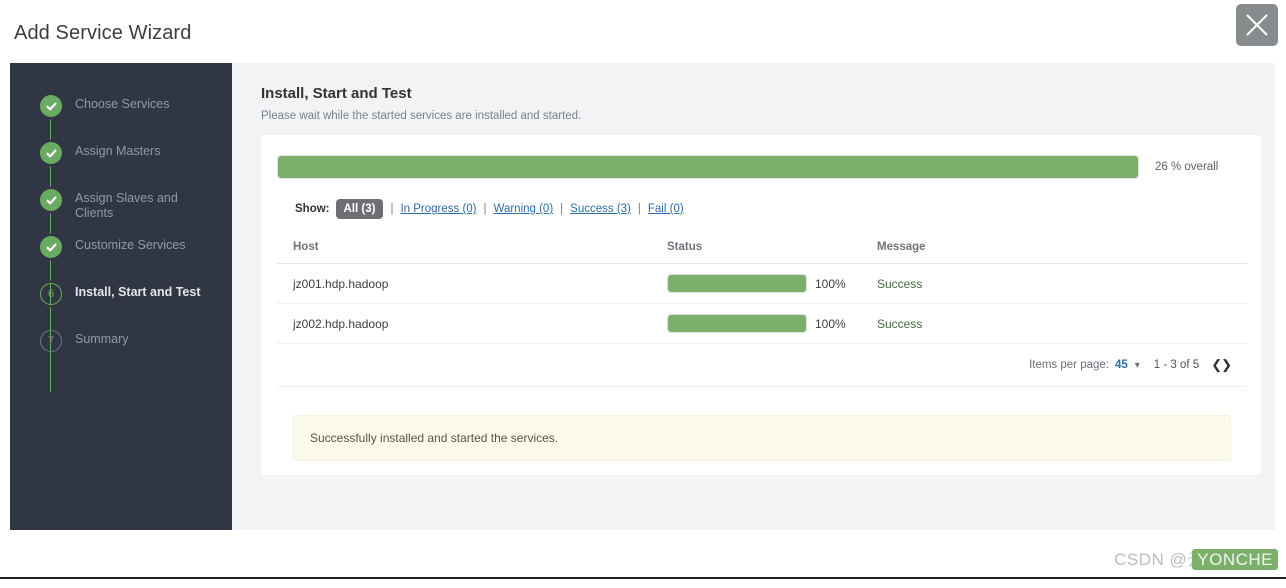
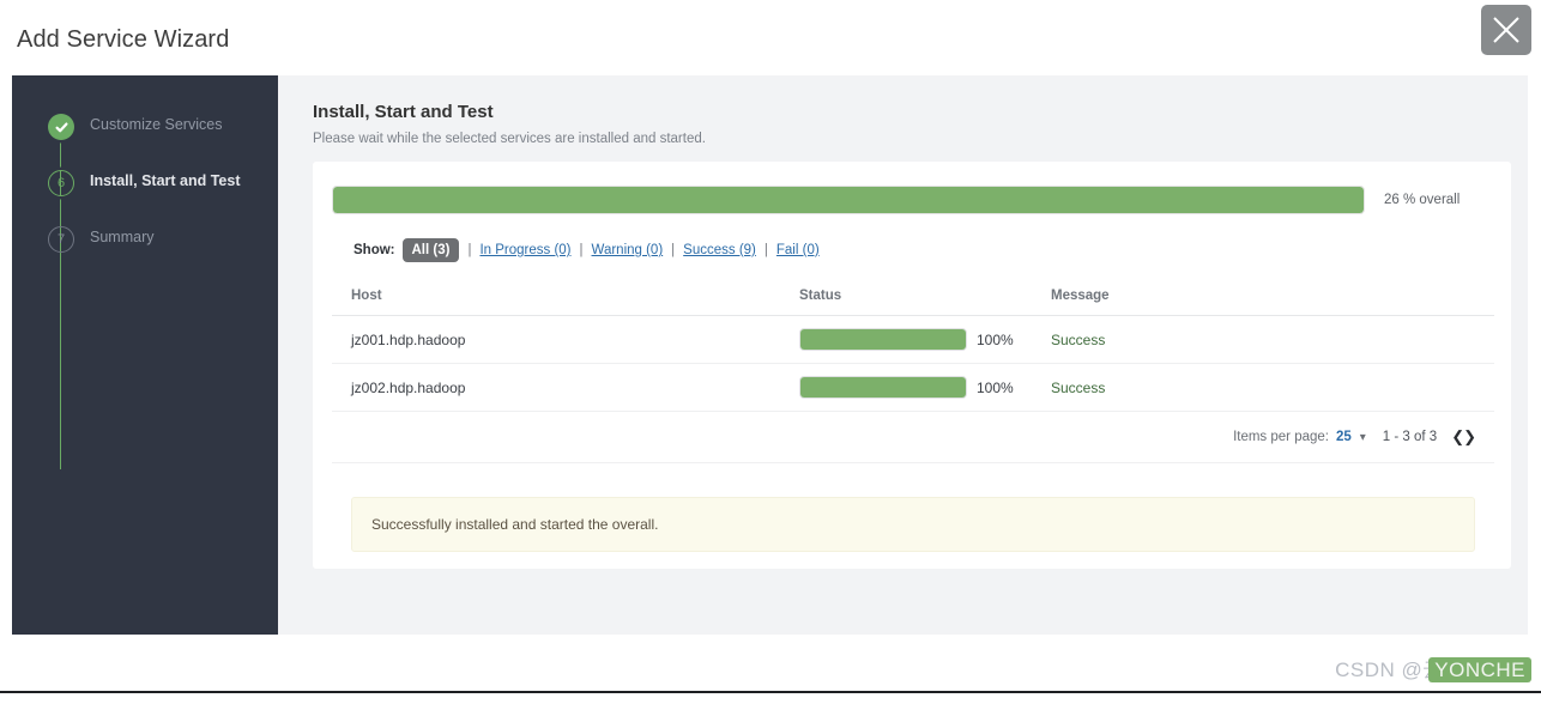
  Add Service Wizard
- Choose Services
- Assign Masters
- Assign Slaves and Clients
  Customize Services
  6
  Install, Start and Test
  7
  Summary
  Install, Start and Test
- Please wait while the started services are installed and started.
+ Please wait while the selected services are installed and started.
  26 % overall
  Show:
  All (3)
  |
  In Progress (0)
  |
  Warning (0)
  |
- Success (3)
+ Success (9)
  |
  Fail (0)
  Host	Status	Message
  jz001.hdp.hadoop	100%	Success
  jz002.hdp.hadoop	100%	Success
  Items per page:
- 45
+ 25
  ▾
- 1 - 3 of 5
+ 1 - 3 of 3
  ❮❯
- Successfully installed and started the services.
+ Successfully installed and started the overall.
  CSDN @ YONCHE
